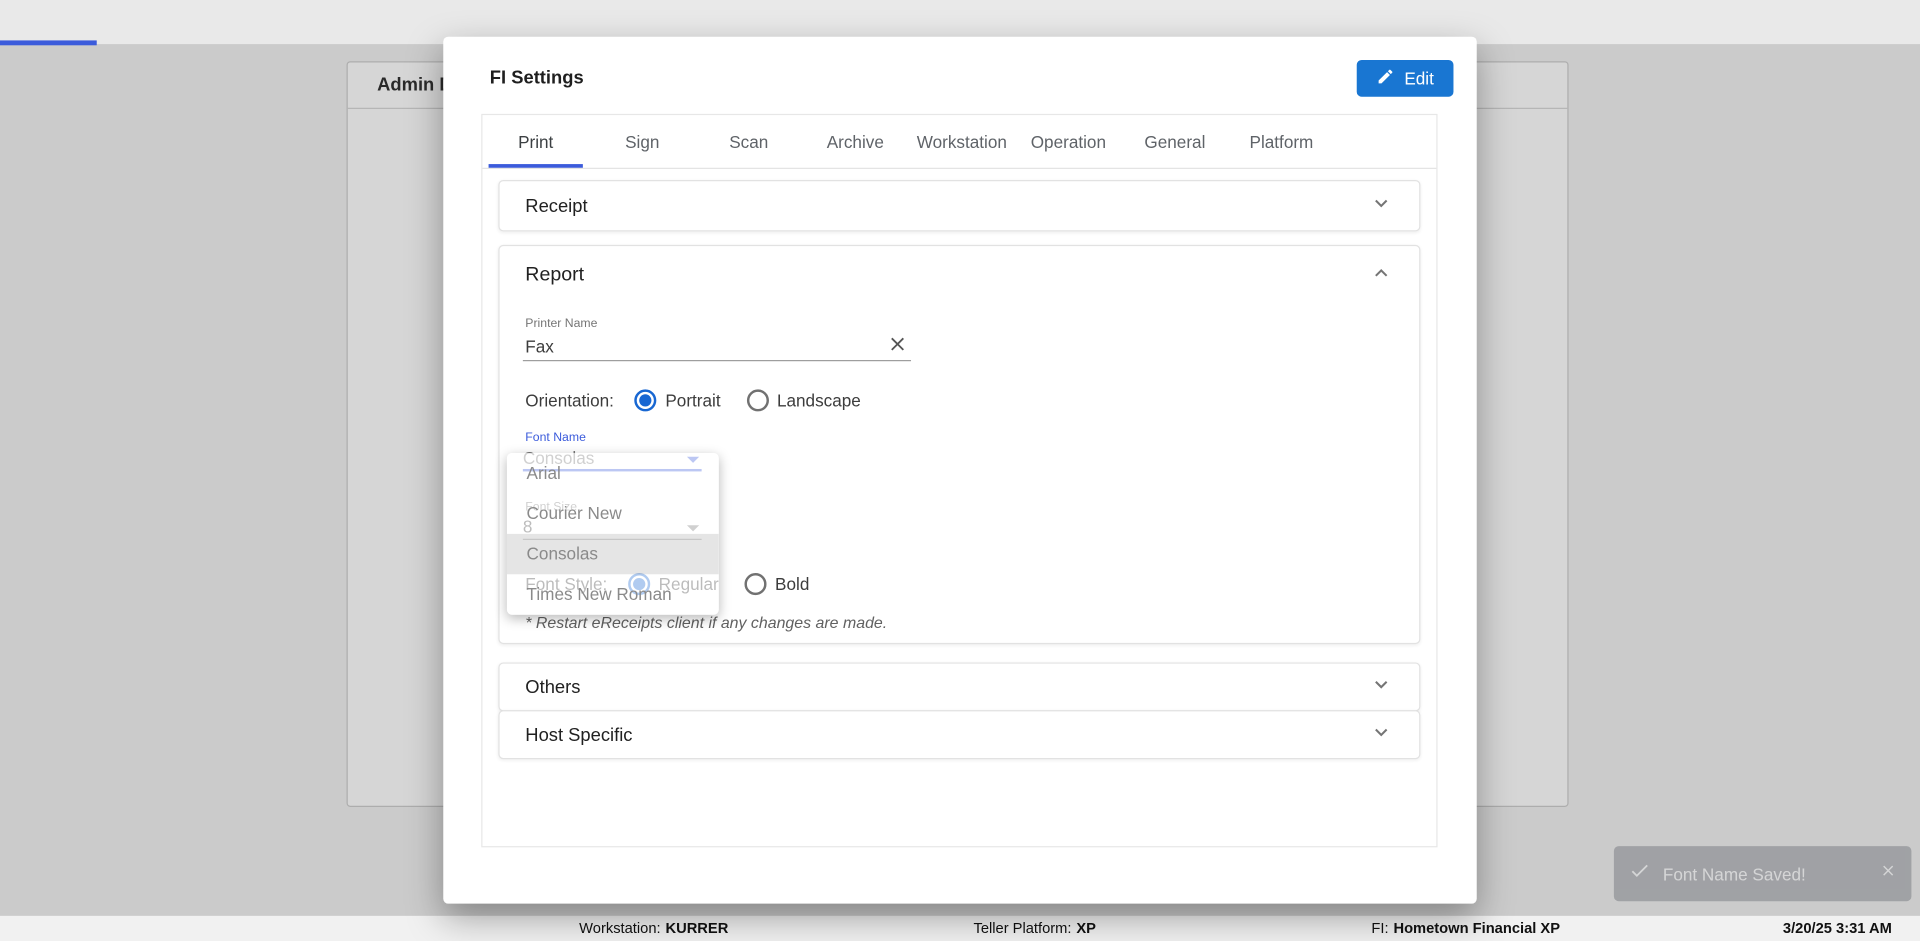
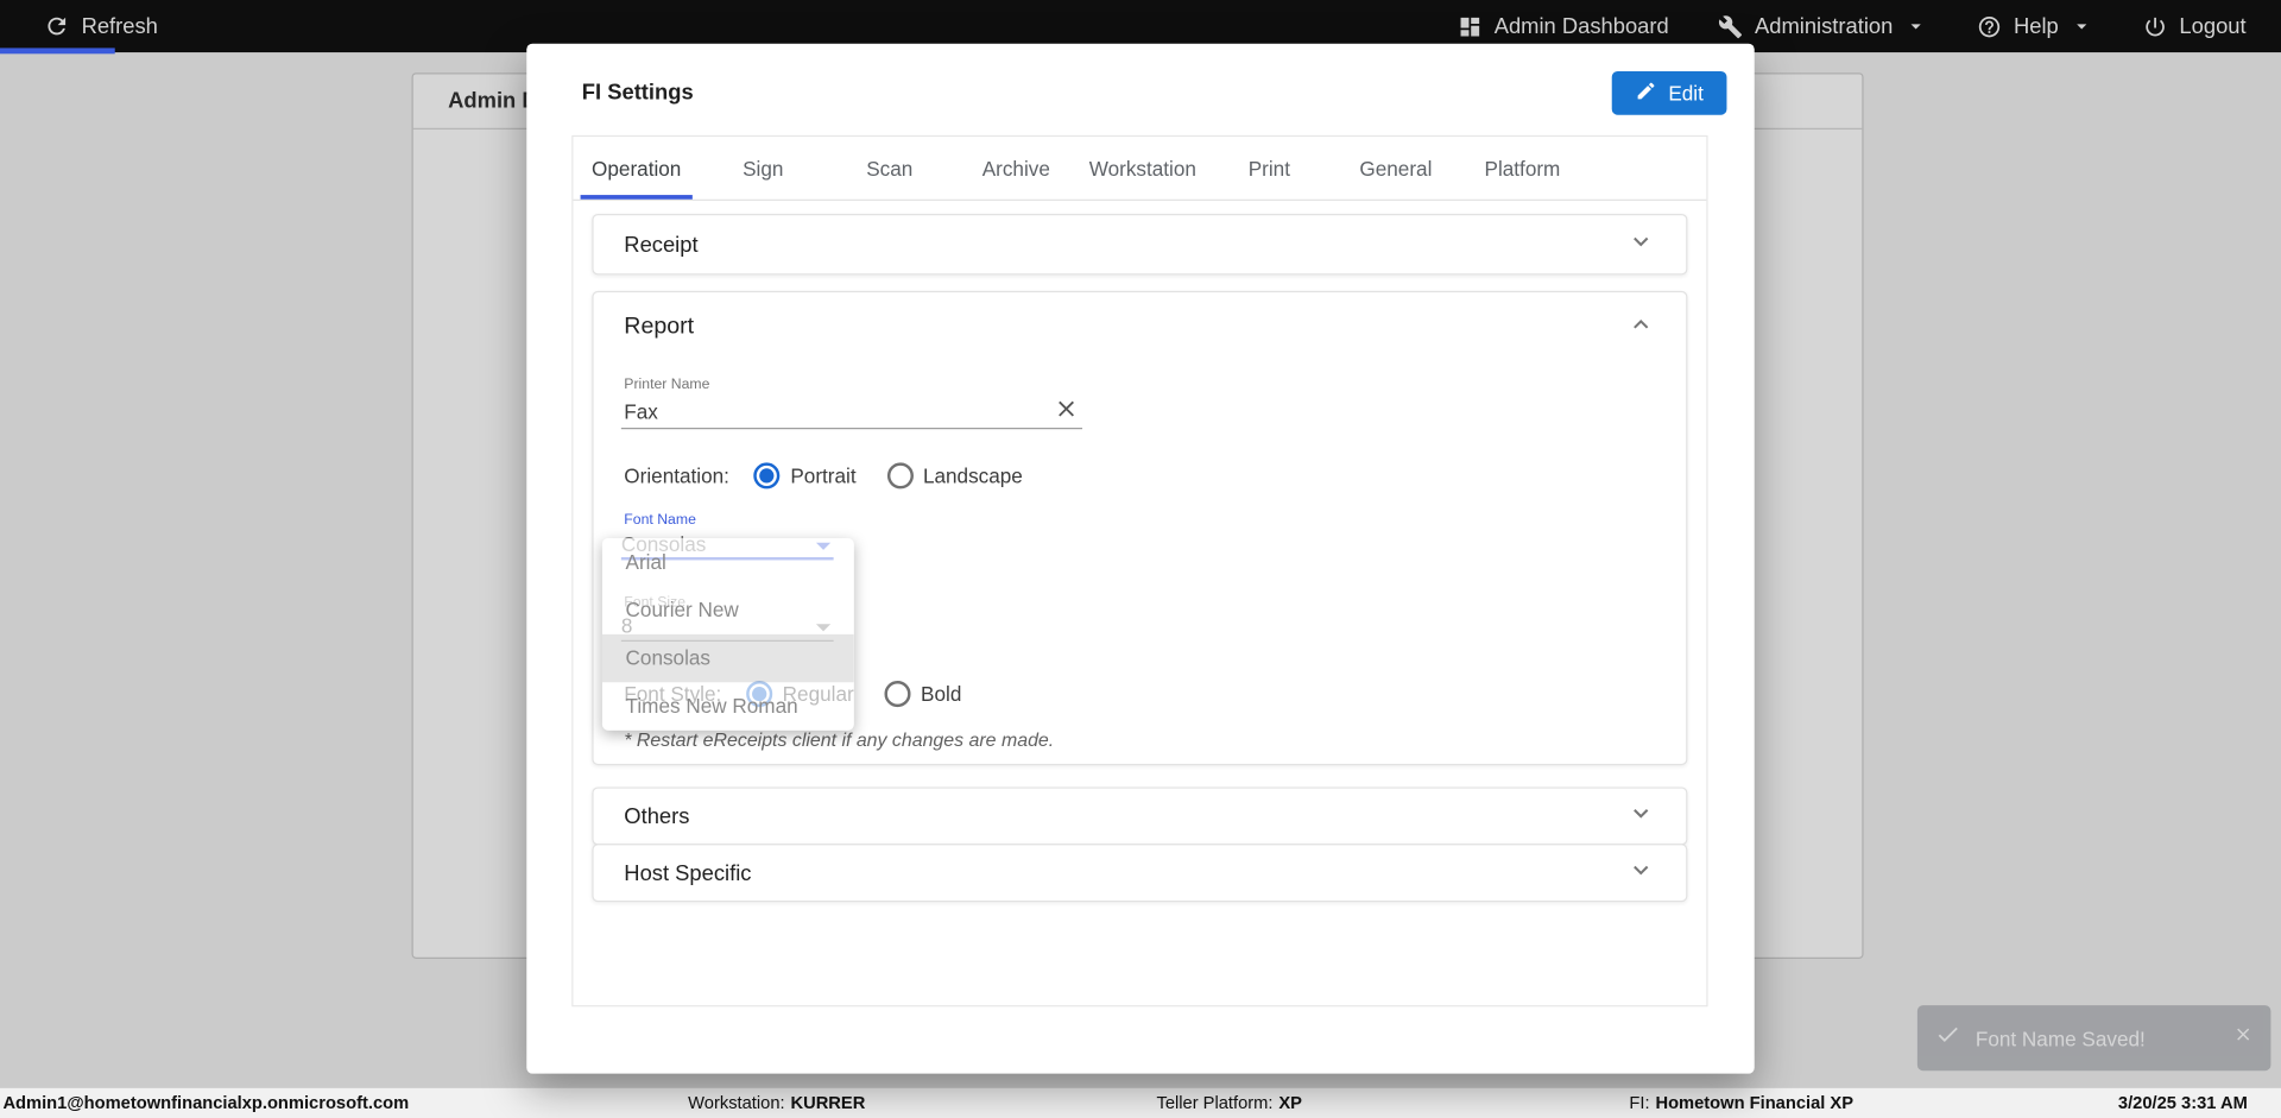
+ Refresh
+ Admin Dashboard
+ Administration
+ Help
+ Logout
  FI Settings
  Edit
- Print
+ Operation
  Sign
  Scan
  Archive
  Workstation
- Operation
+ Print
  General
  Platform
  Receipt
  Report
  Printer Name
  Fax
  Orientation:
  Portrait
  Landscape
  Font Name
  Consolas
  Font Size
  8
  Arial
  Courier New
  Consolas
  Times New Roman
  Font Style:
  Regular
  Bold
  * Restart eReceipts client if any changes are made.
  Others
  Host Specific
  Font Name Saved!
+ Admin1@hometownfinancialxp.onmicrosoft.com
  Workstation: KURRER
  Teller Platform: XP
  FI: Hometown Financial XP
  3/20/25 3:31 AM
